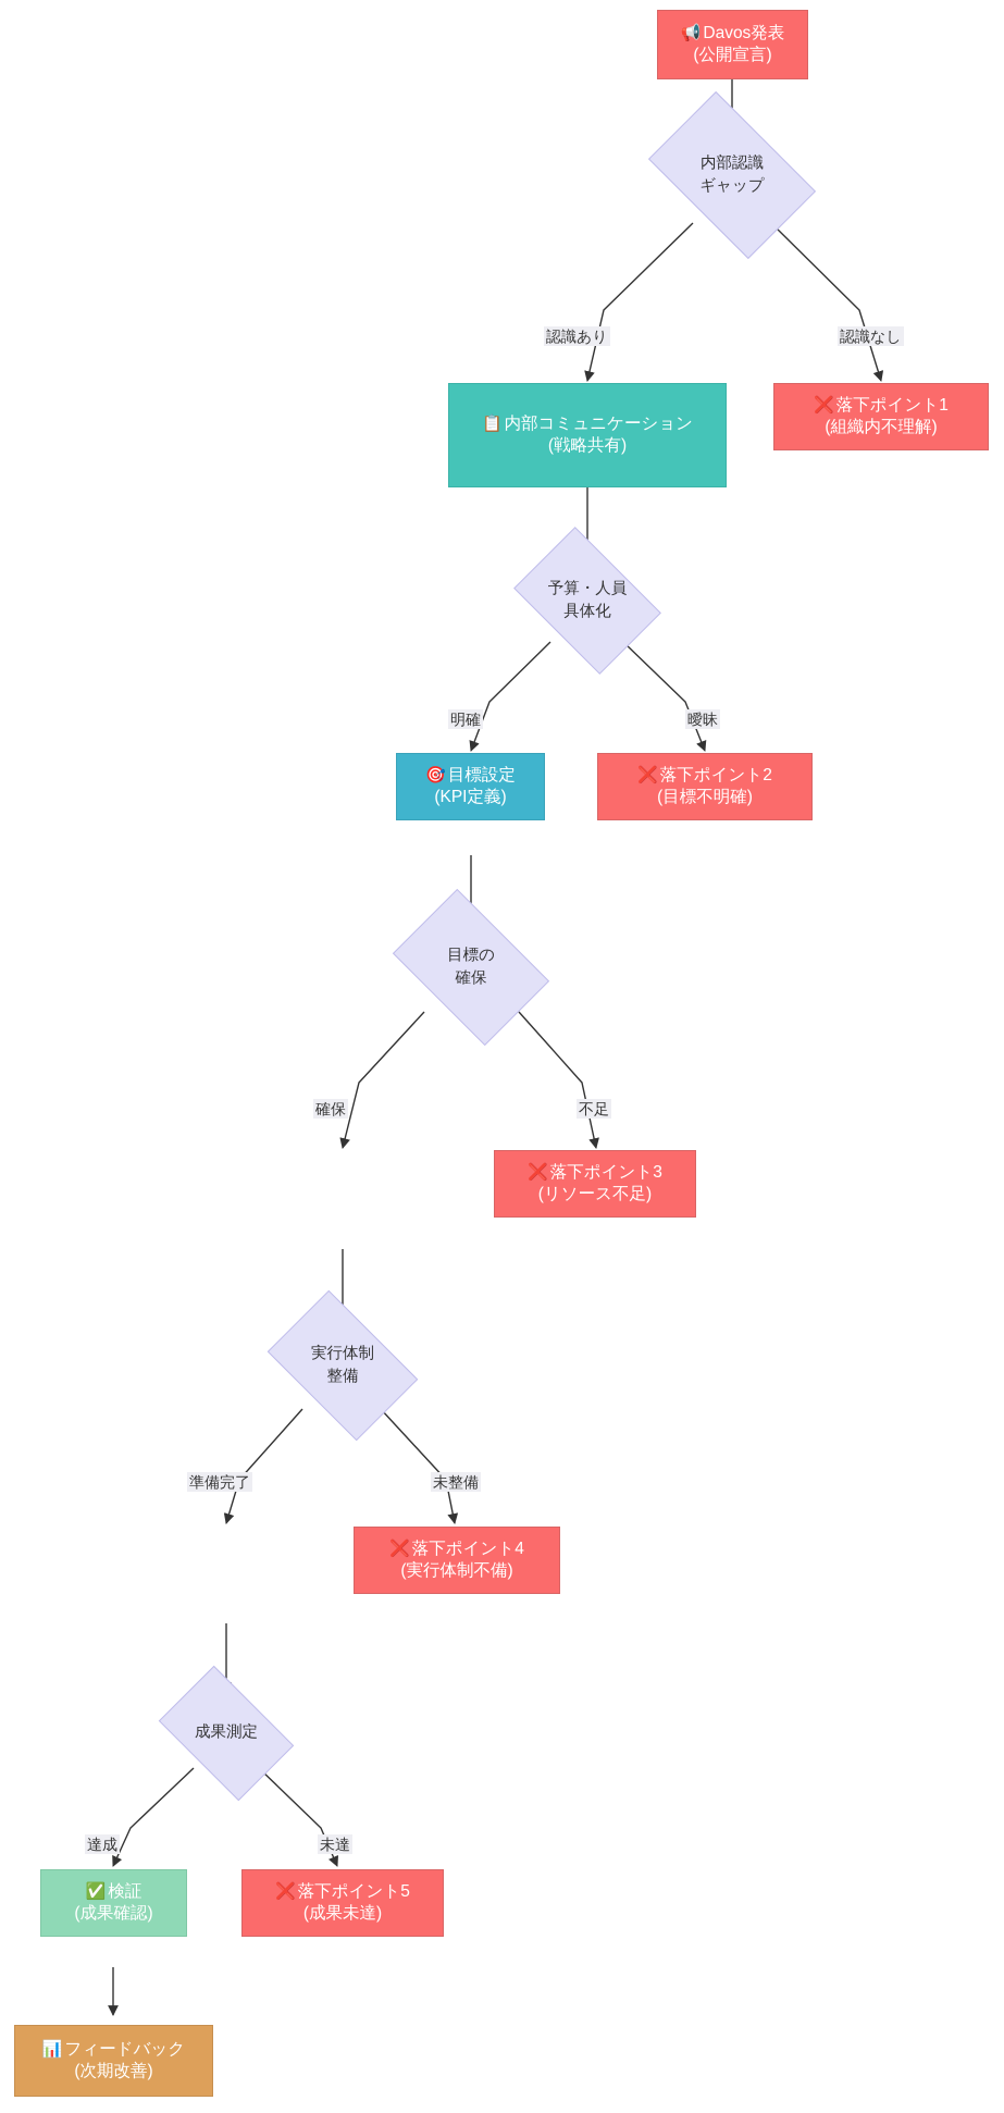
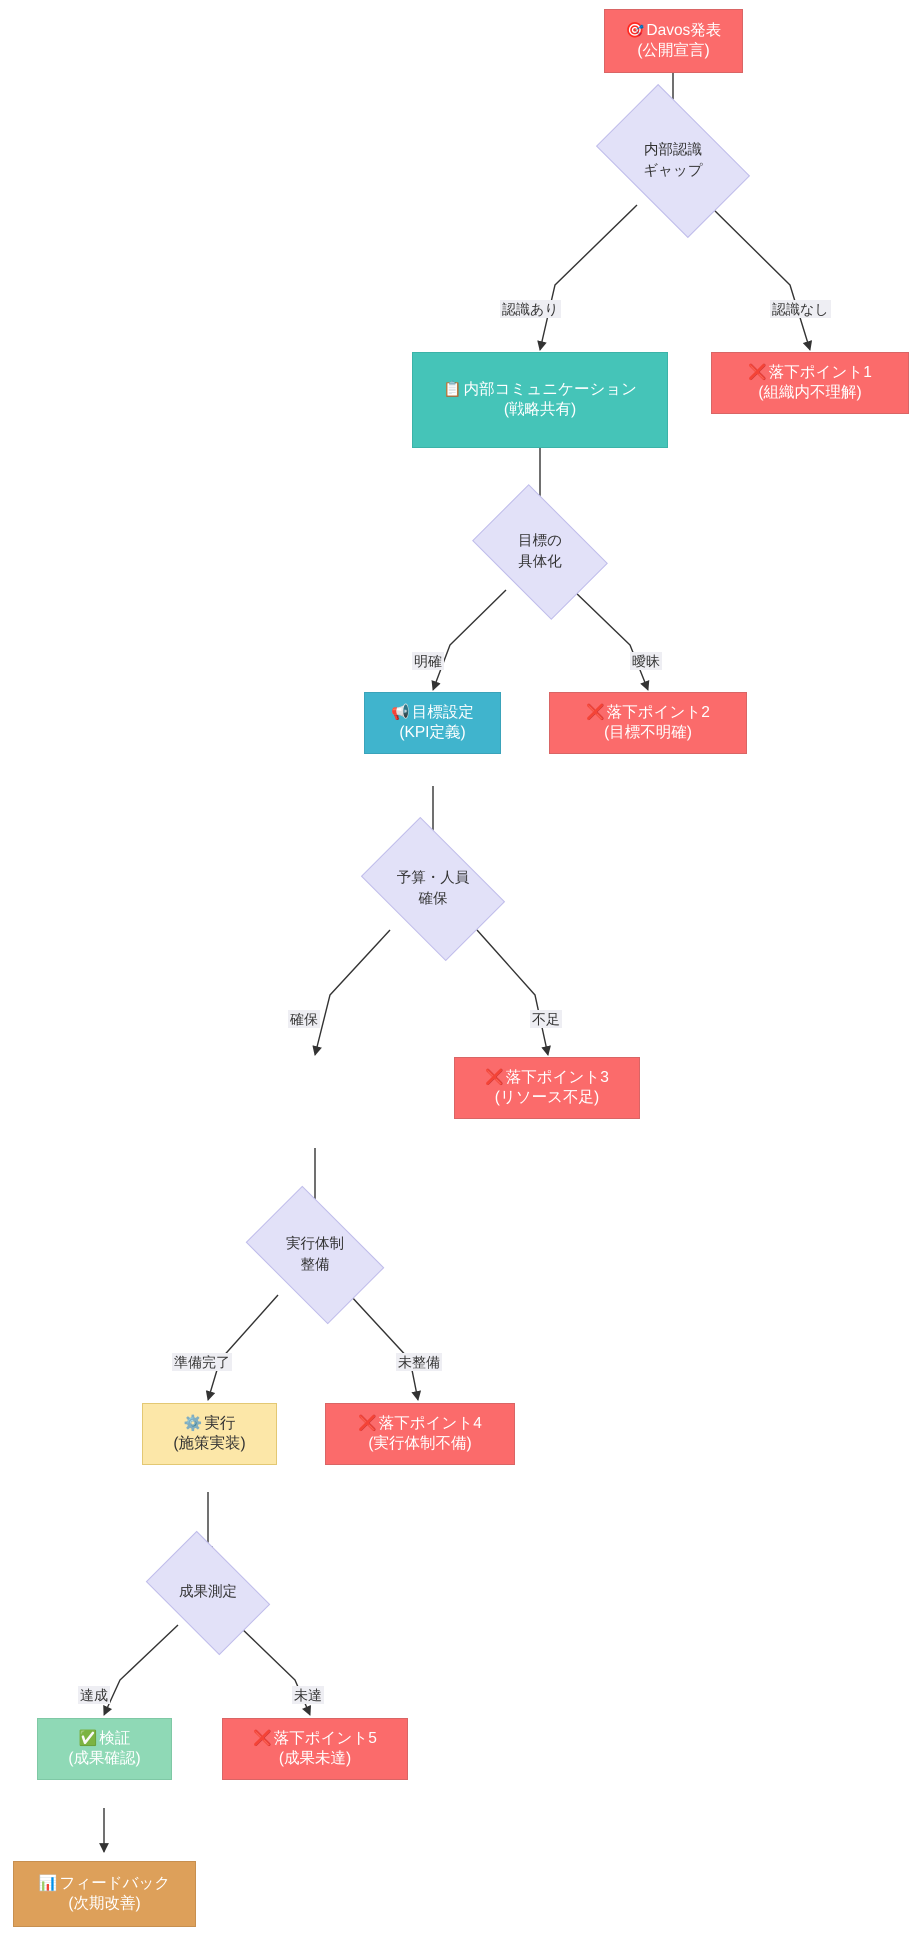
- 📢Davos発表
+ 🎯Davos発表
  (公開宣言)
  内部認識
  ギャップ
  認識あり
  認識なし
  📋内部コミュニケーション
  (戦略共有)
  ❌落下ポイント1
  (組織内不理解)
- 予算・人員
+ 目標の
  具体化
  明確
  曖昧
- 🎯目標設定
+ 📢目標設定
  (KPI定義)
  ❌落下ポイント2
  (目標不明確)
- 目標の
+ 予算・人員
  確保
  確保
  不足
  ❌落下ポイント3
  (リソース不足)
  実行体制
  整備
  準備完了
  未整備
+ ⚙️実行
+ (施策実装)
  ❌落下ポイント4
  (実行体制不備)
  成果測定
  達成
  未達
  ✅検証
  (成果確認)
  ❌落下ポイント5
  (成果未達)
  📊フィードバック
  (次期改善)
